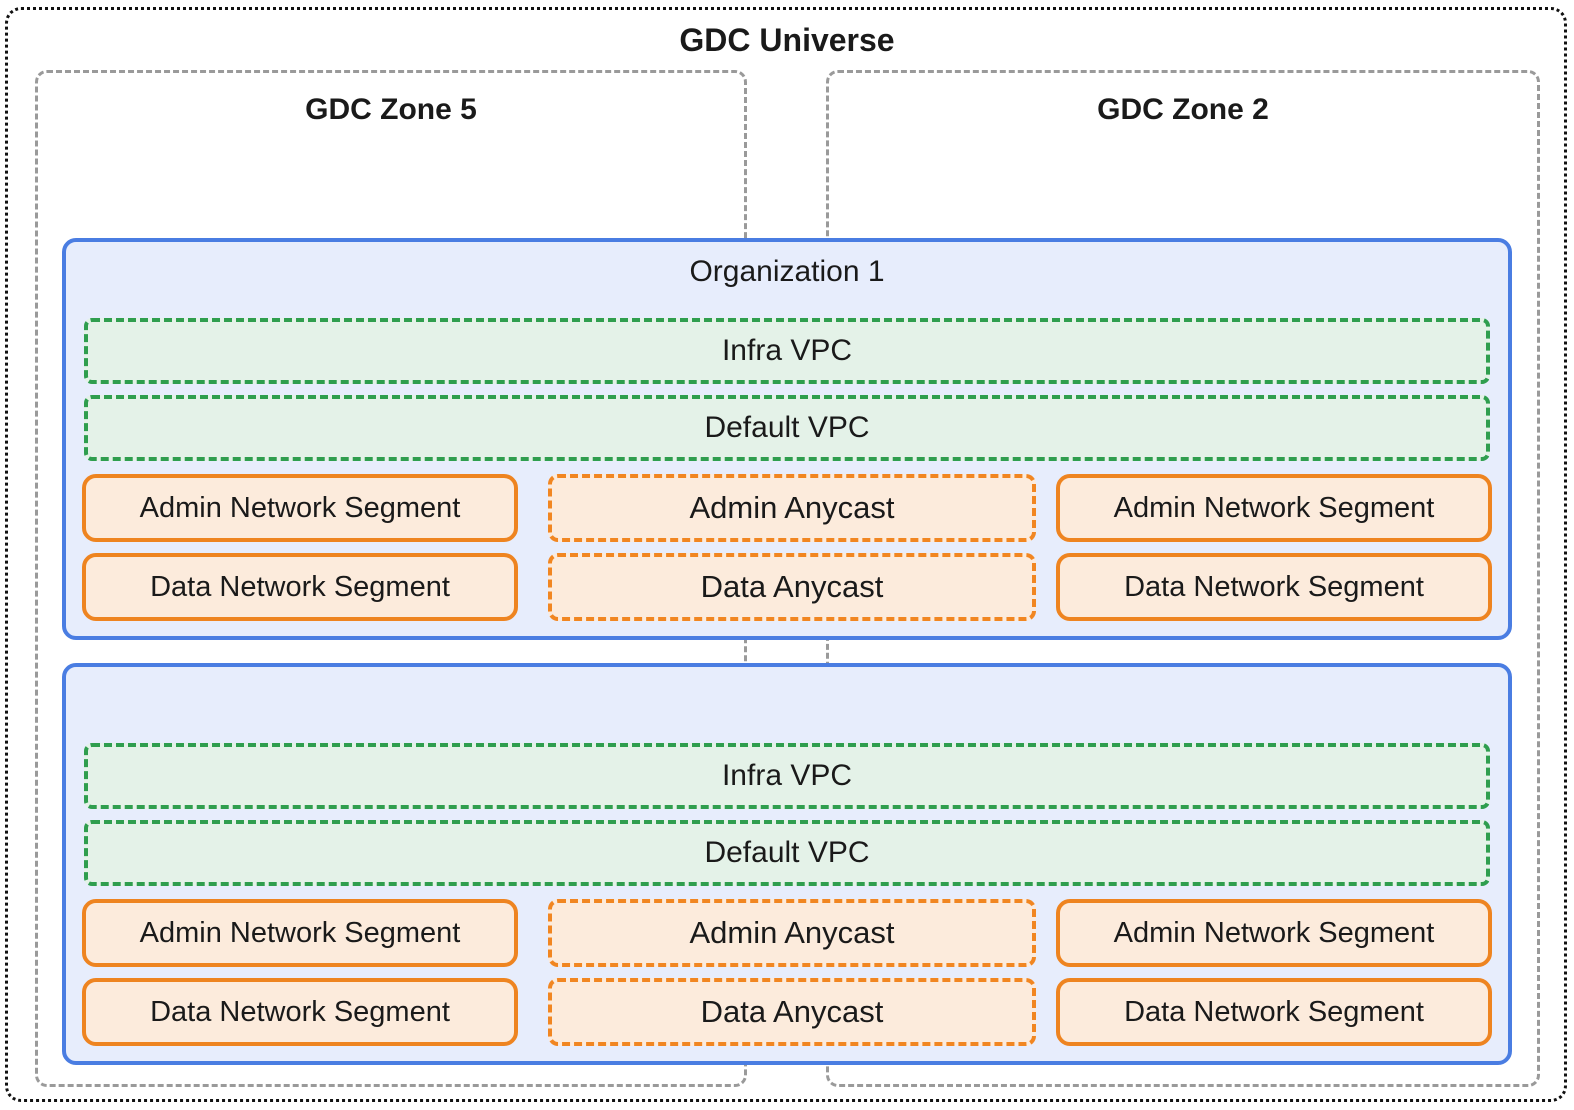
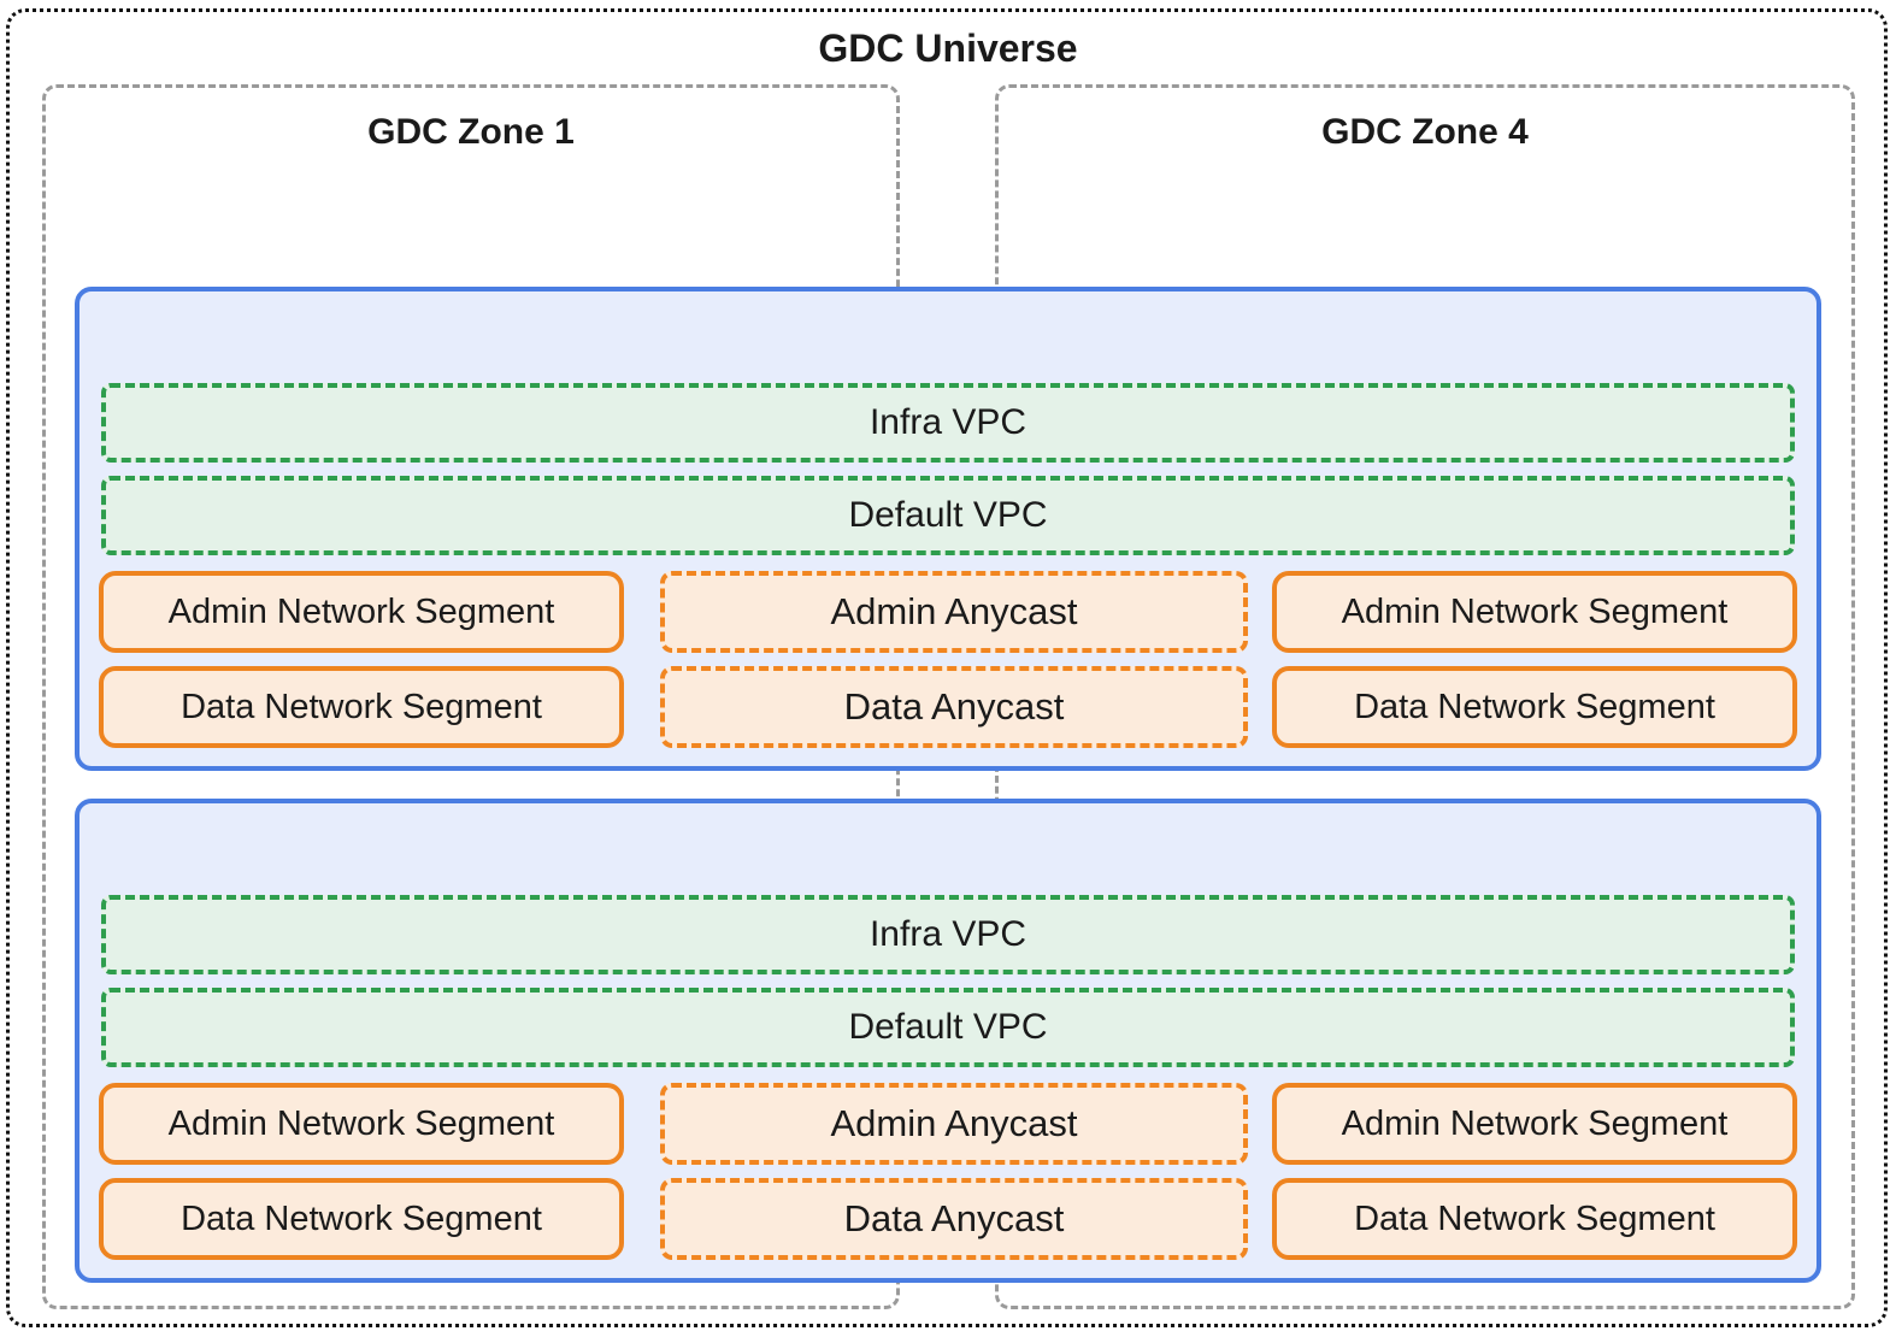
  GDC Universe
- GDC Zone 5
+ GDC Zone 1
- GDC Zone 2
+ GDC Zone 4
- Organization 1
  Infra VPC
  Default VPC
  Admin Network Segment
  Admin Anycast
  Admin Network Segment
  Data Network Segment
  Data Anycast
  Data Network Segment
  Infra VPC
  Default VPC
  Admin Network Segment
  Admin Anycast
  Admin Network Segment
  Data Network Segment
  Data Anycast
  Data Network Segment
